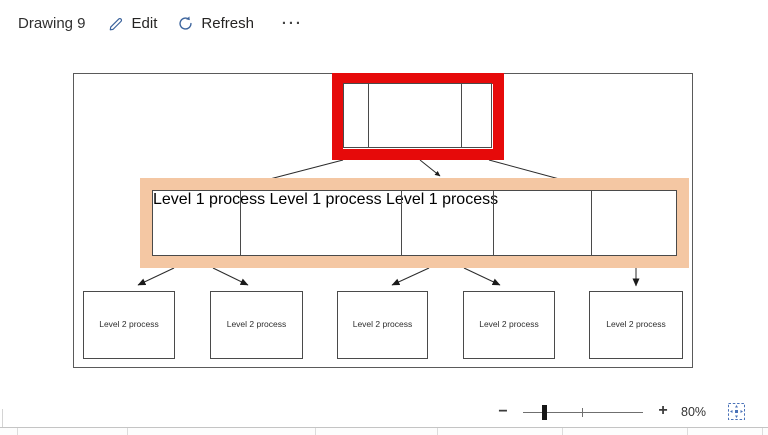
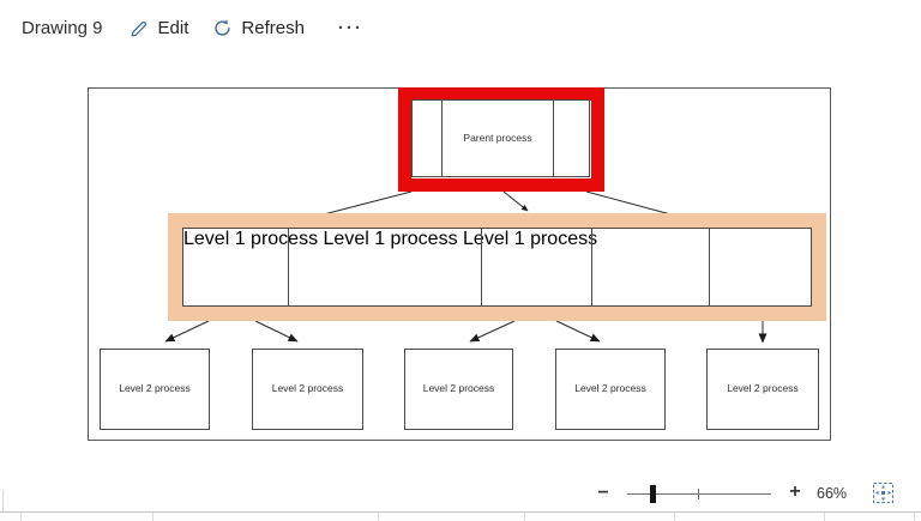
  Drawing 9
  Edit
  Refresh
  ···
+ Parent process
  Level 1 process Level 1 process Level 1 process
  Level 2 process
  Level 2 process
  Level 2 process
  Level 2 process
  Level 2 process
  −
  +
- 80%
+ 66%
